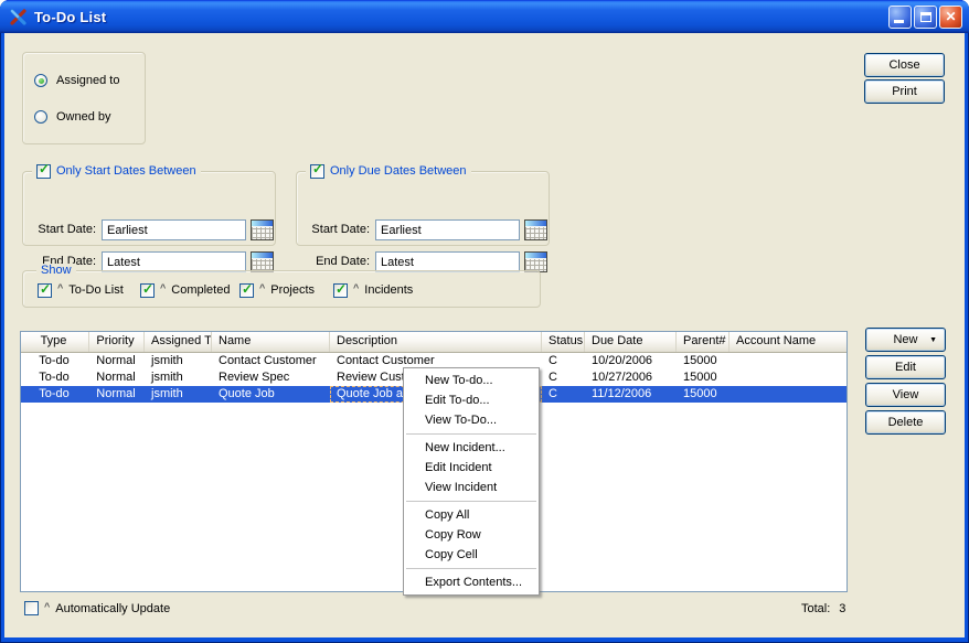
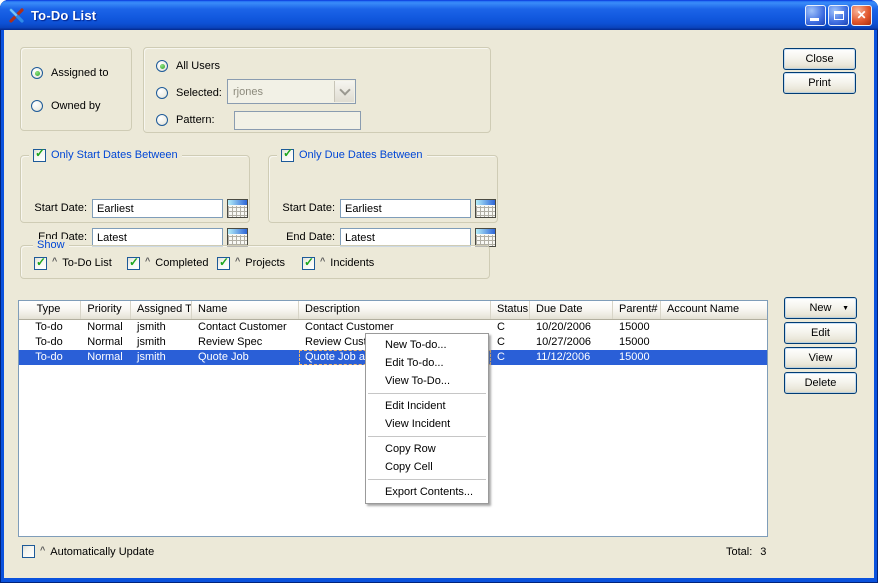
  To-Do List
  ✕
  Assigned to
  Owned by
+ All Users
+ Selected:
+ rjones
+ Pattern:
  Close
  Print
  ✓
  Only Start Dates Between
  Start Date:
  Earliest
  End Date:
  Latest
  ✓
  Only Due Dates Between
  Start Date:
  Earliest
  End Date:
  Latest
  Show
  ✓
  ^
  To-Do List
  ✓
  ^
  Completed
  ✓
  ^
  Projects
  ✓
  ^
  Incidents
  Type
  Priority
  Assigned T
  Name
  Description
  Status
  Due Date
  Parent#
  Account Name
  To-do
  Normal
  jsmith
  Contact Customer
  Contact Customer
  C
  10/20/2006
  15000
  To-do
  Normal
  jsmith
  Review Spec
  Review Cus
  C
  10/27/2006
  15000
  To-do
  Normal
  jsmith
  Quote Job
  Quote Job a
  C
  11/12/2006
  15000
  New
  Edit
  View
  Delete
  New To-do...
  Edit To-do...
  View To-Do...
- New Incident...
  Edit Incident
  View Incident
- Copy All
  Copy Row
  Copy Cell
  Export Contents...
  ^
  Automatically Update
  Total:
  3
